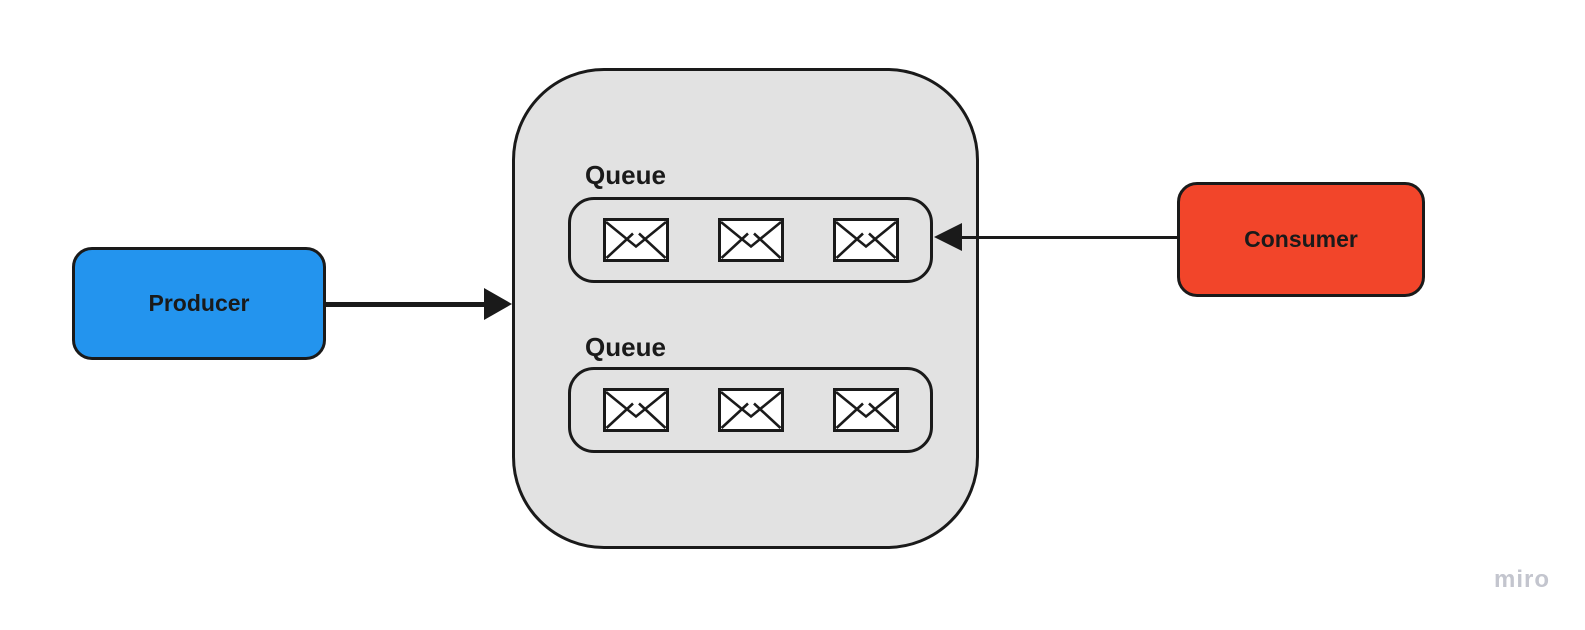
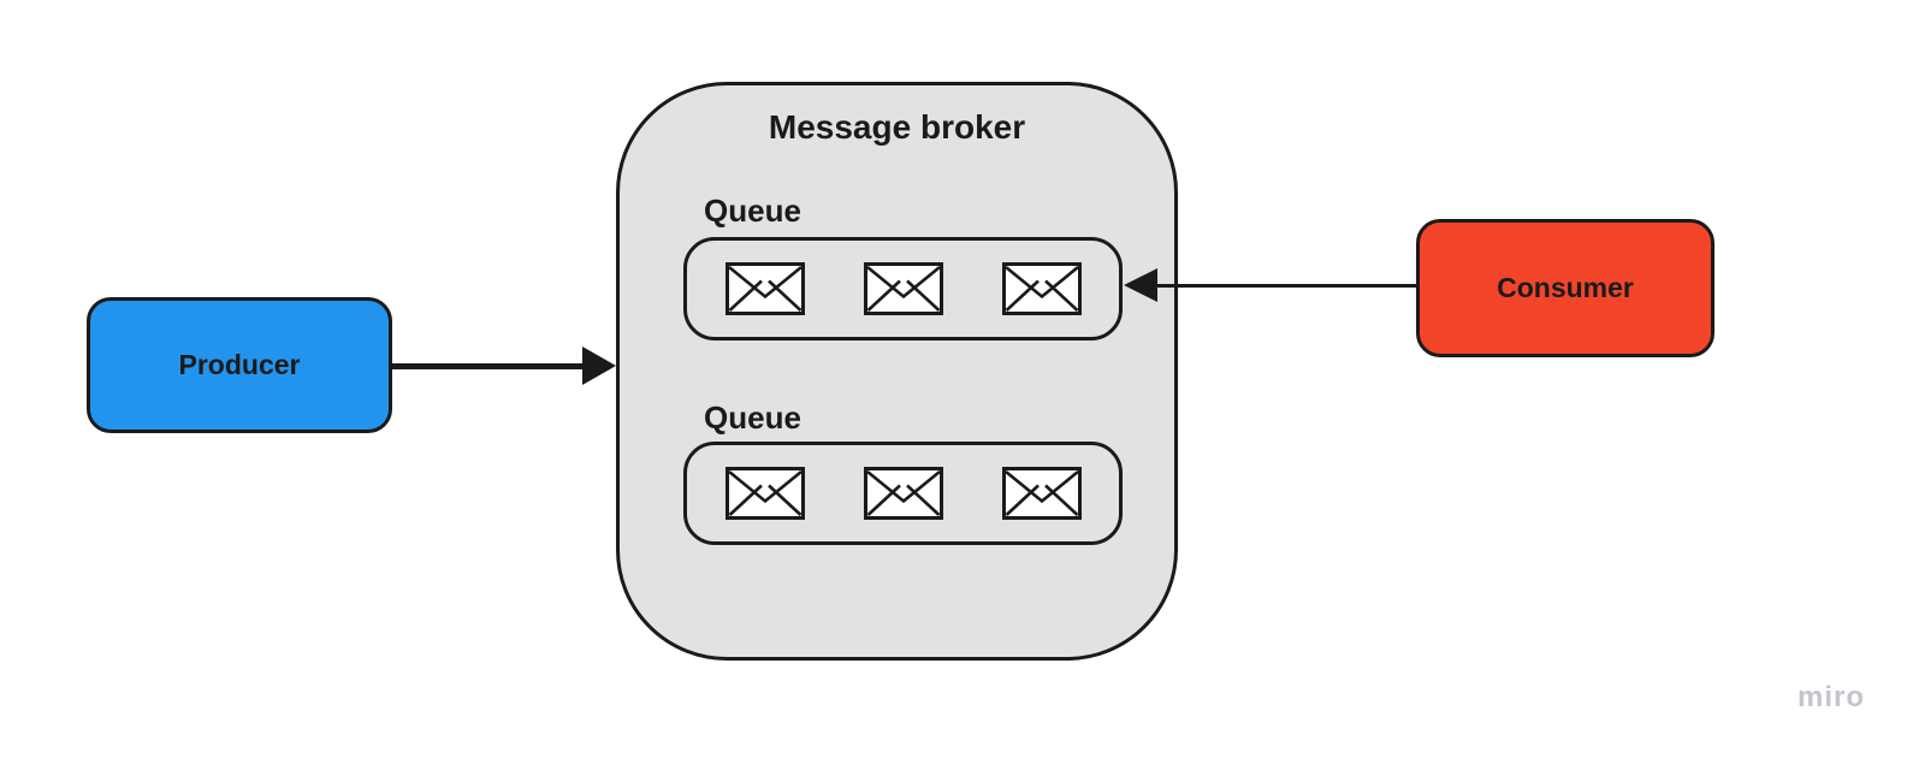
  Producer
+ Message broker
  Queue
  Queue
  Consumer
  miro
